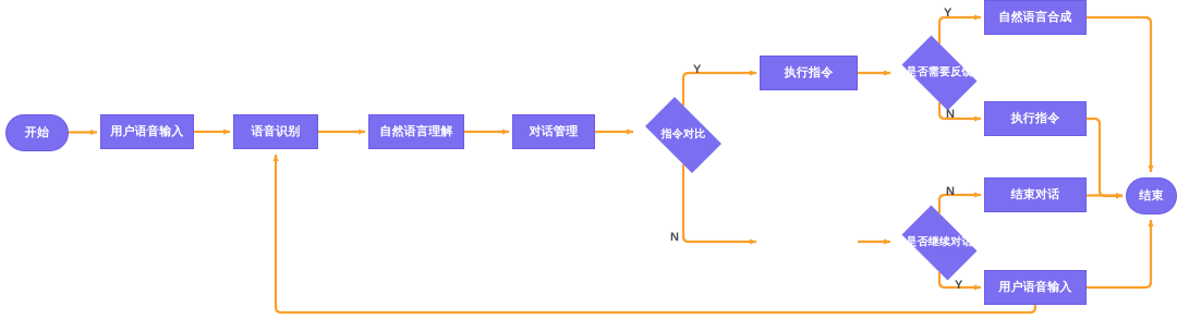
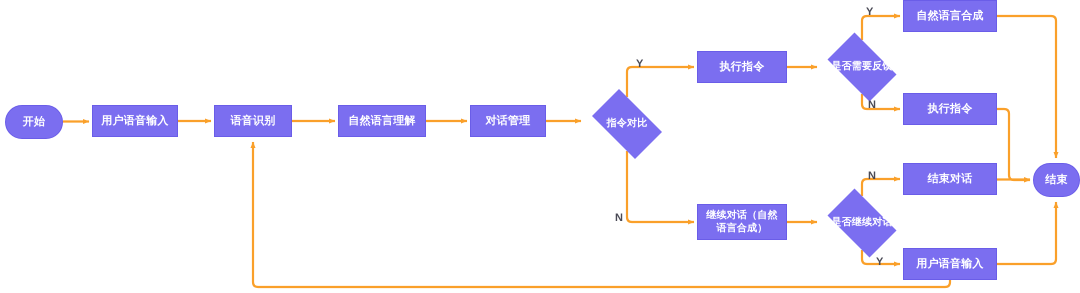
  开始
  用户语音输入
  语音识别
  自然语言理解
  对话管理
  指令对比
  执行指令
  是否需要反馈
  自然语言合成
  执行指令
+ 继续对话（自然语言合成）
  是否继续对话
  结束对话
  用户语音输入
  结束
  Y
  N
  Y
  N
  N
  Y
